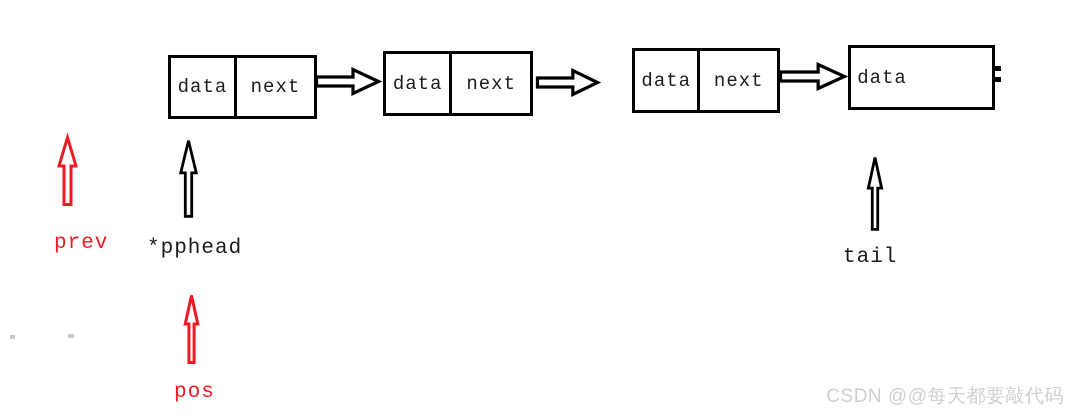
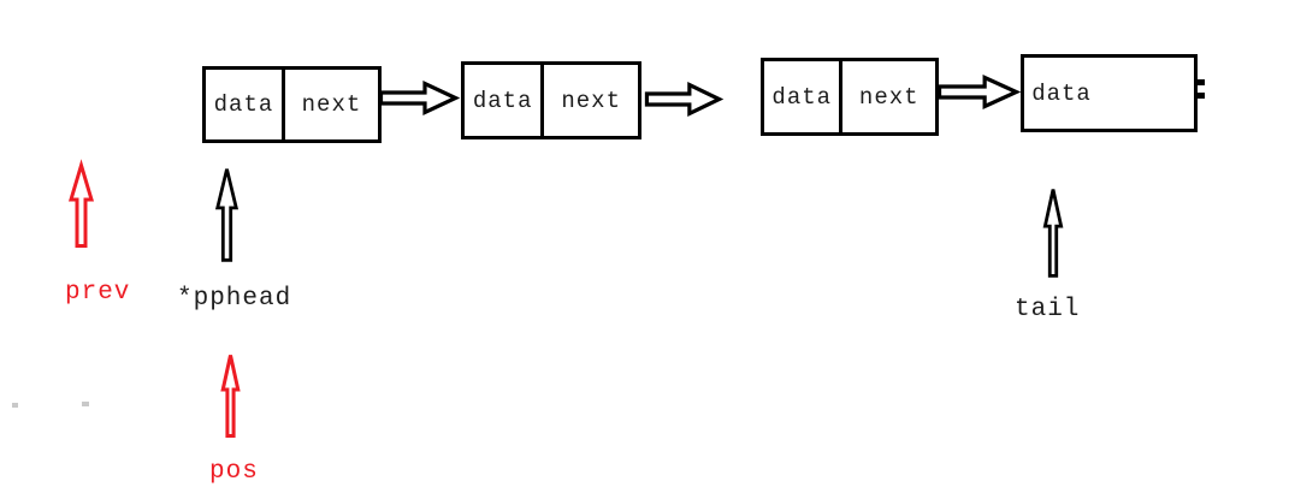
  data
  next
  data
  next
  data
  next
  data
  prev
  *pphead
  pos
  tail
- CSDN @@每天都要敲代码
